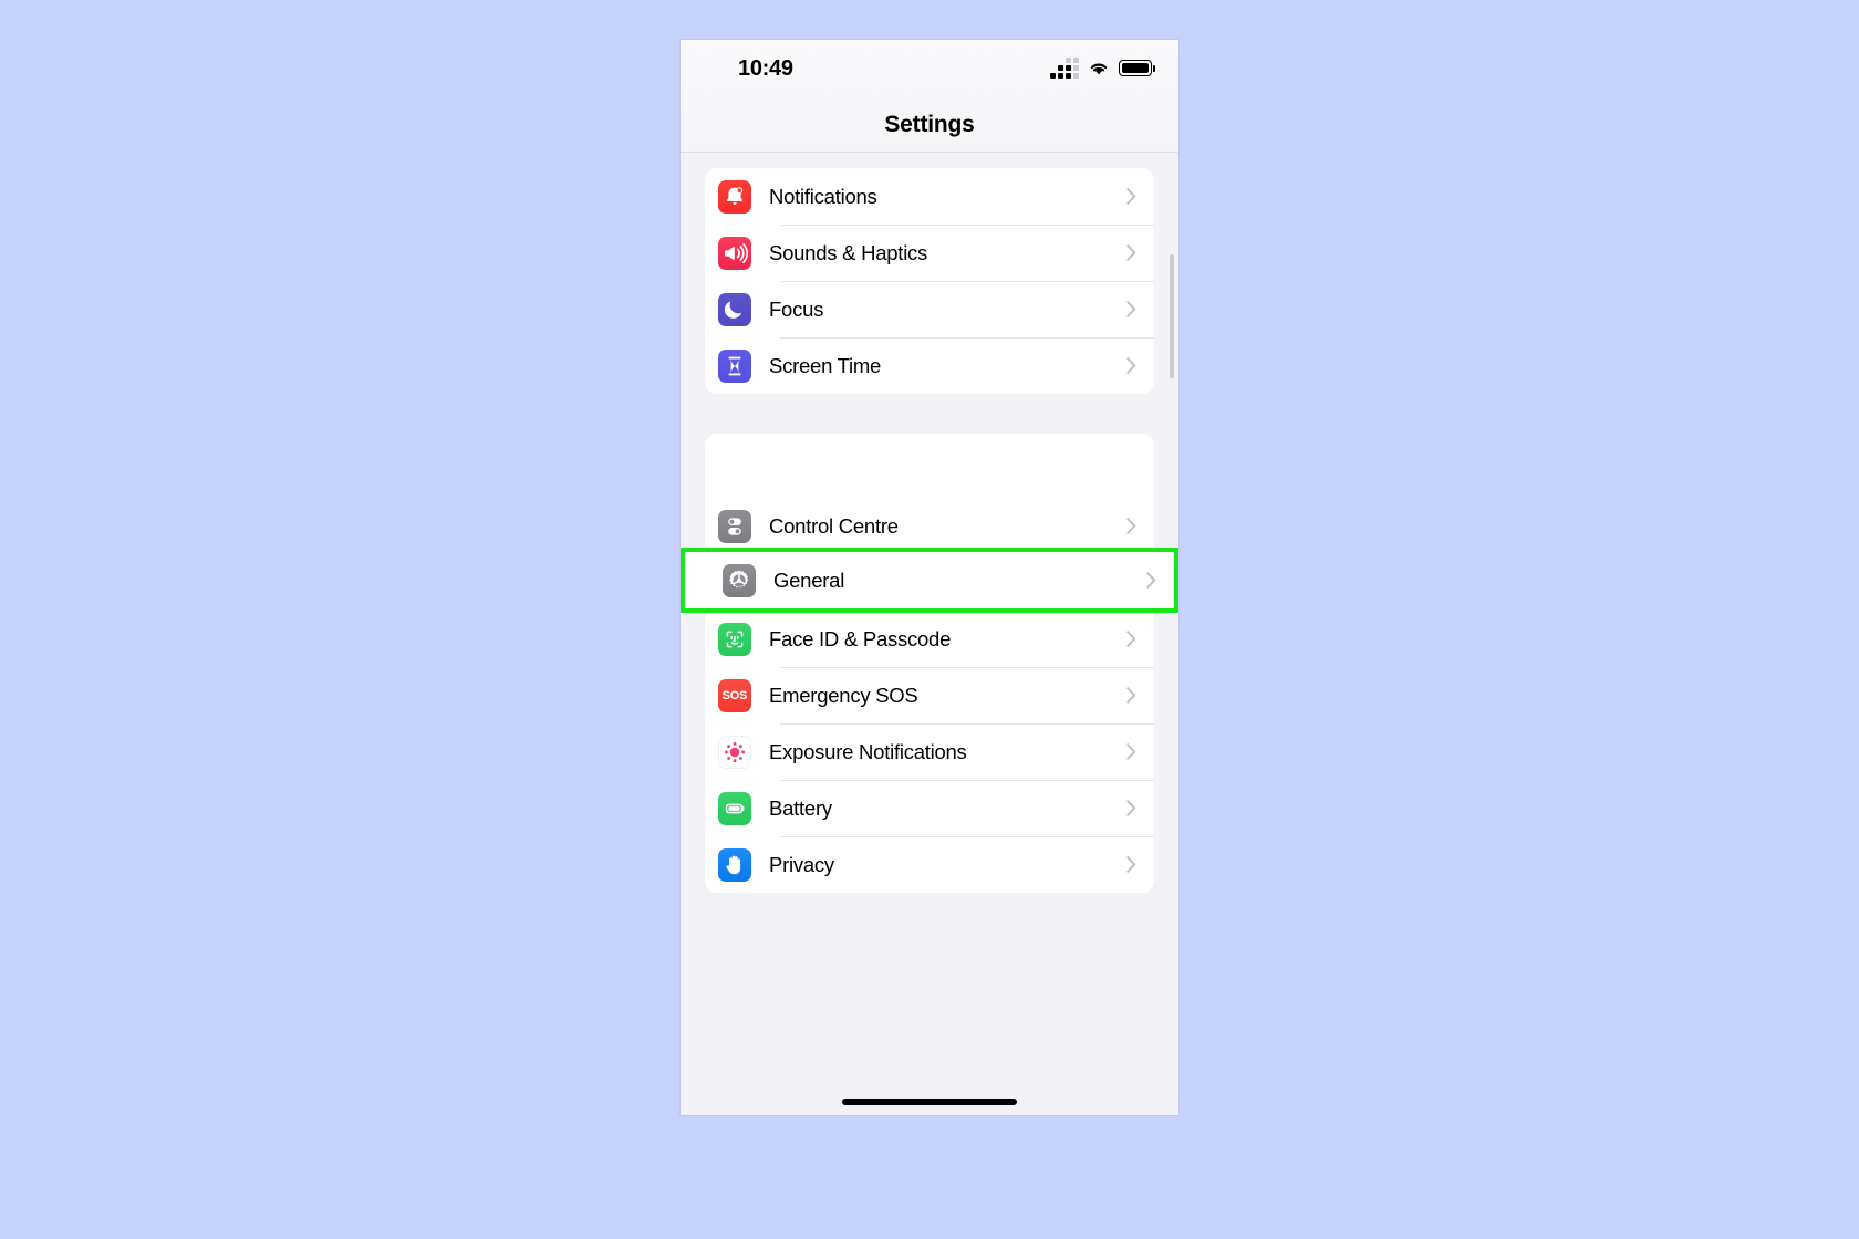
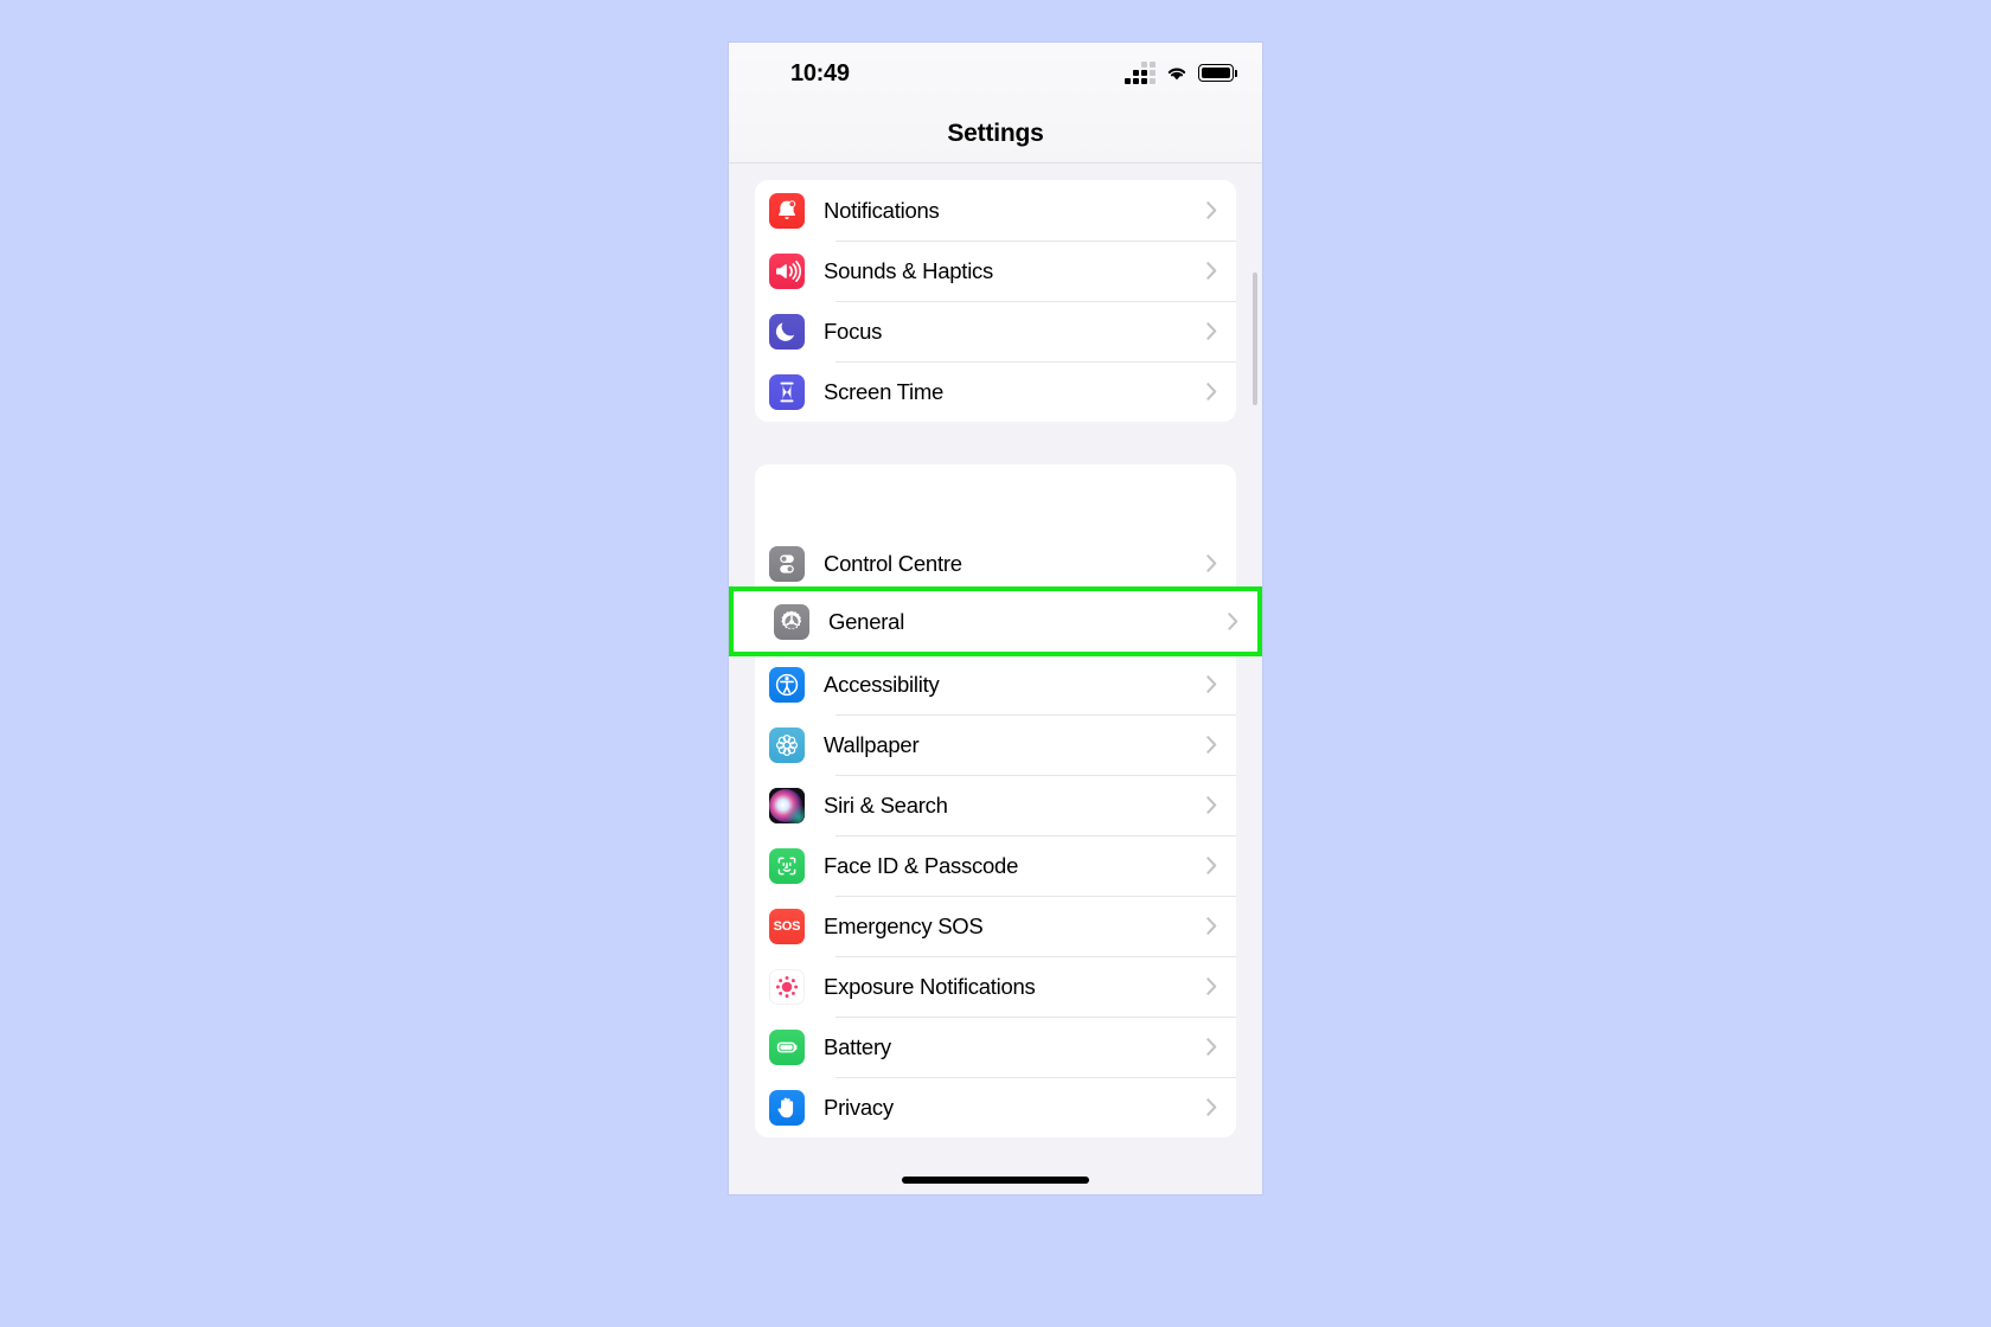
  10:49
  Settings
  Notifications
  Sounds & Haptics
  Focus
  Screen Time
  Control Centre
+ Accessibility
+ Wallpaper
+ Siri & Search
  Face ID & Passcode
  SOS
  Emergency SOS
  Exposure Notifications
  Battery
  Privacy
  General
